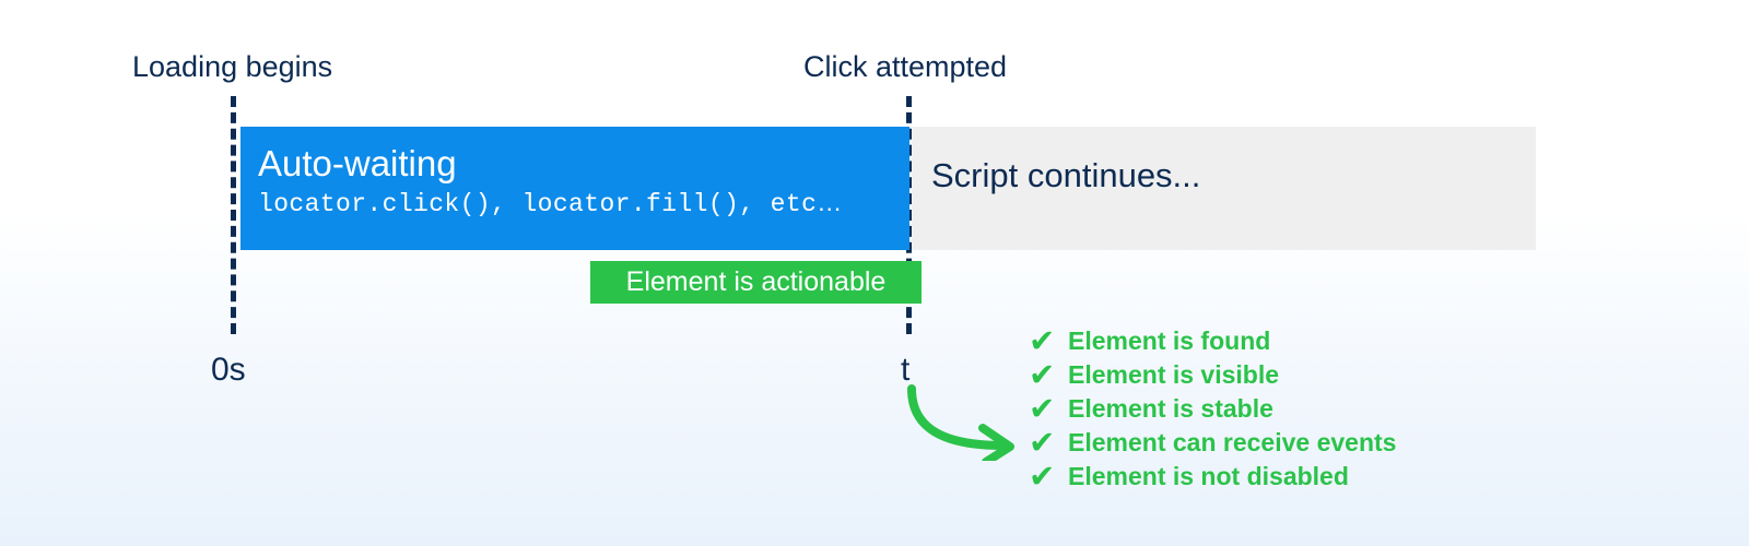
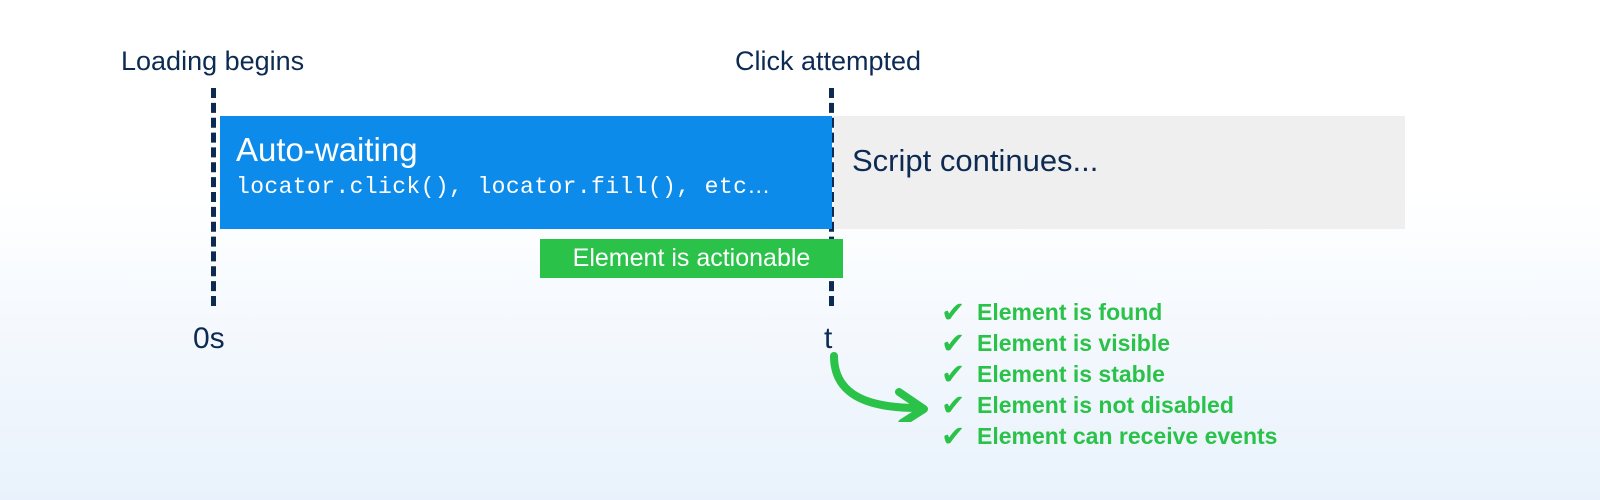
  Loading begins
  Click attempted
  Auto-waiting
  locator.click(), locator.fill(), etc…
  Script continues...
  Element is actionable
  0s
  t
  ✔
  Element is found
  ✔
  Element is visible
  ✔
  Element is stable
  ✔
- Element can receive events
+ Element is not disabled
  ✔
- Element is not disabled
+ Element can receive events
